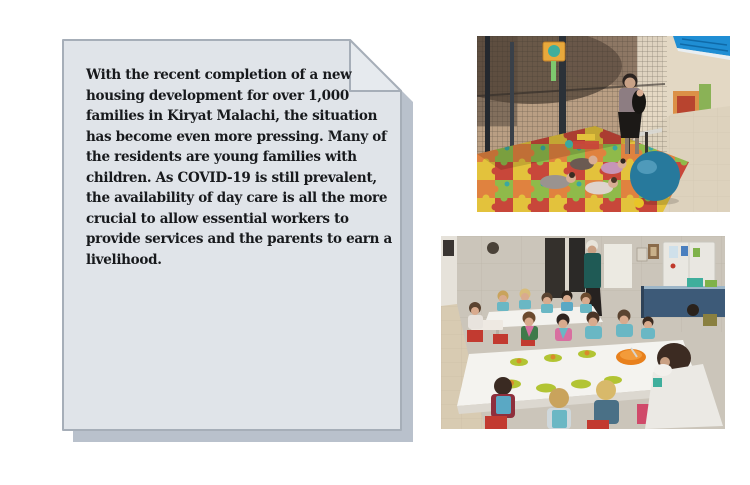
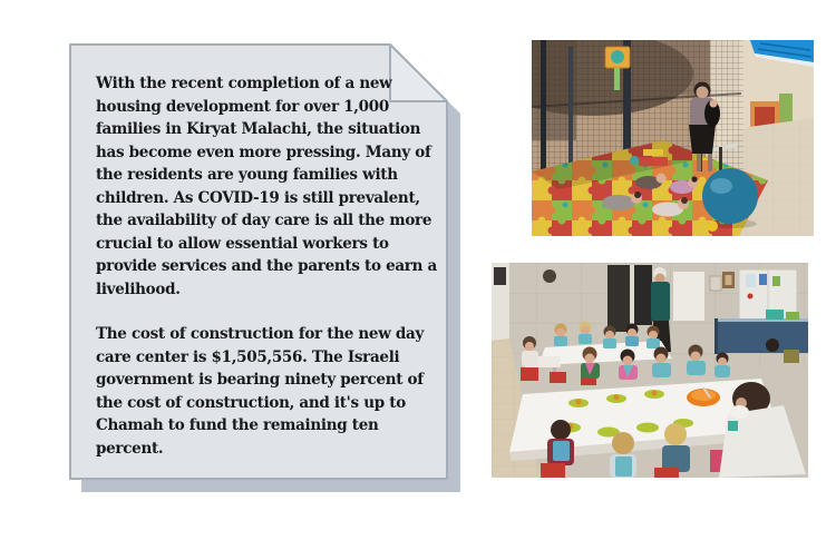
  With the recent completion of a new
  housing development for over 1,000
  families in Kiryat Malachi, the situation
  has become even more pressing. Many of
  the residents are young families with
  children. As COVID-19 is still prevalent,
  the availability of day care is all the more
  crucial to allow essential workers to
  provide services and the parents to earn a
  livelihood.
+ The cost of construction for the new day
+ care center is $1,505,556. The Israeli
+ government is bearing ninety percent of
+ the cost of construction, and it's up to
+ Chamah to fund the remaining ten
+ percent.
